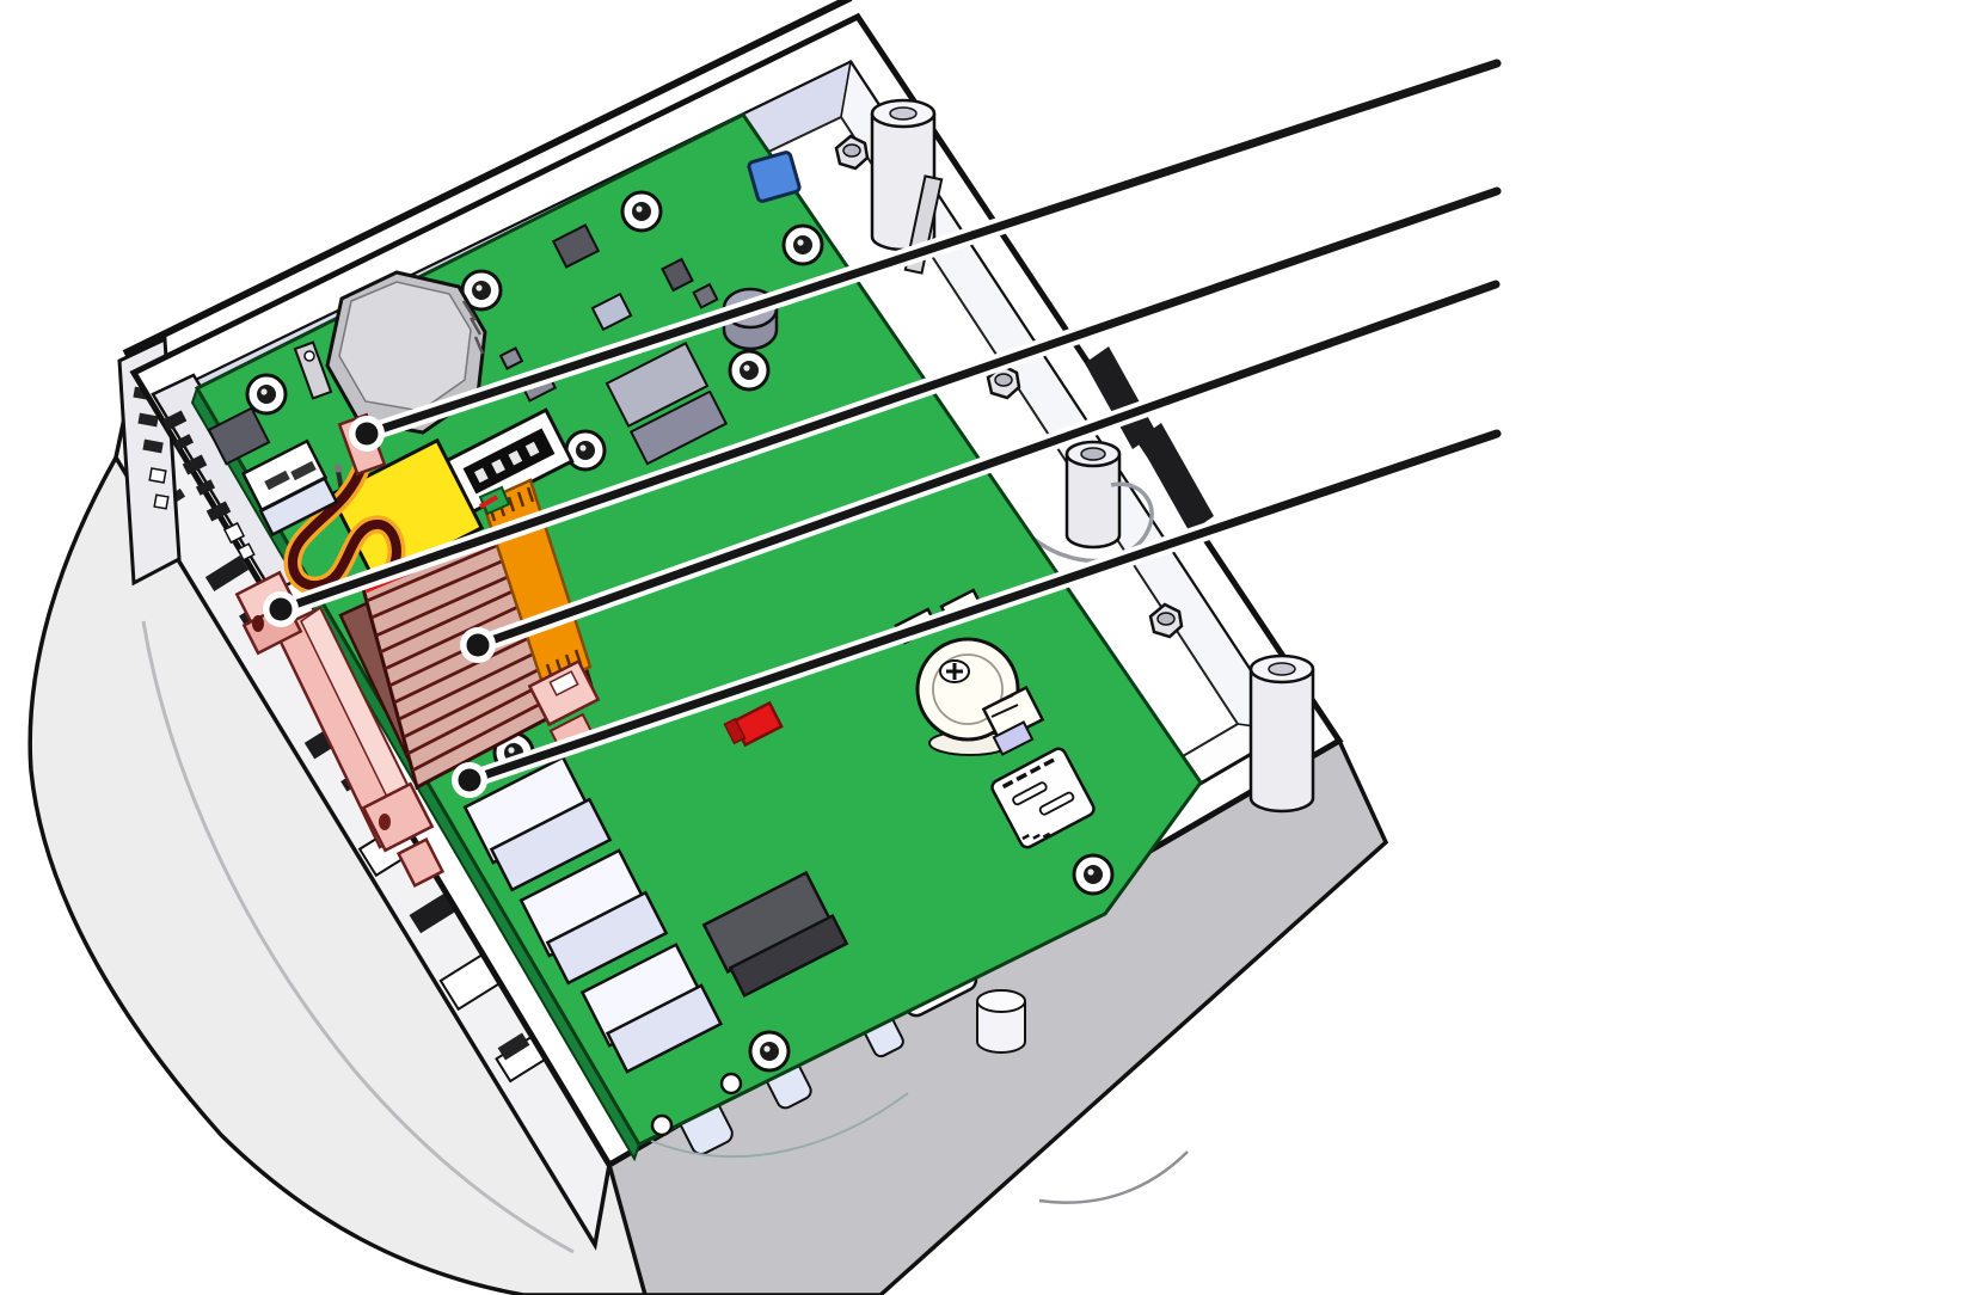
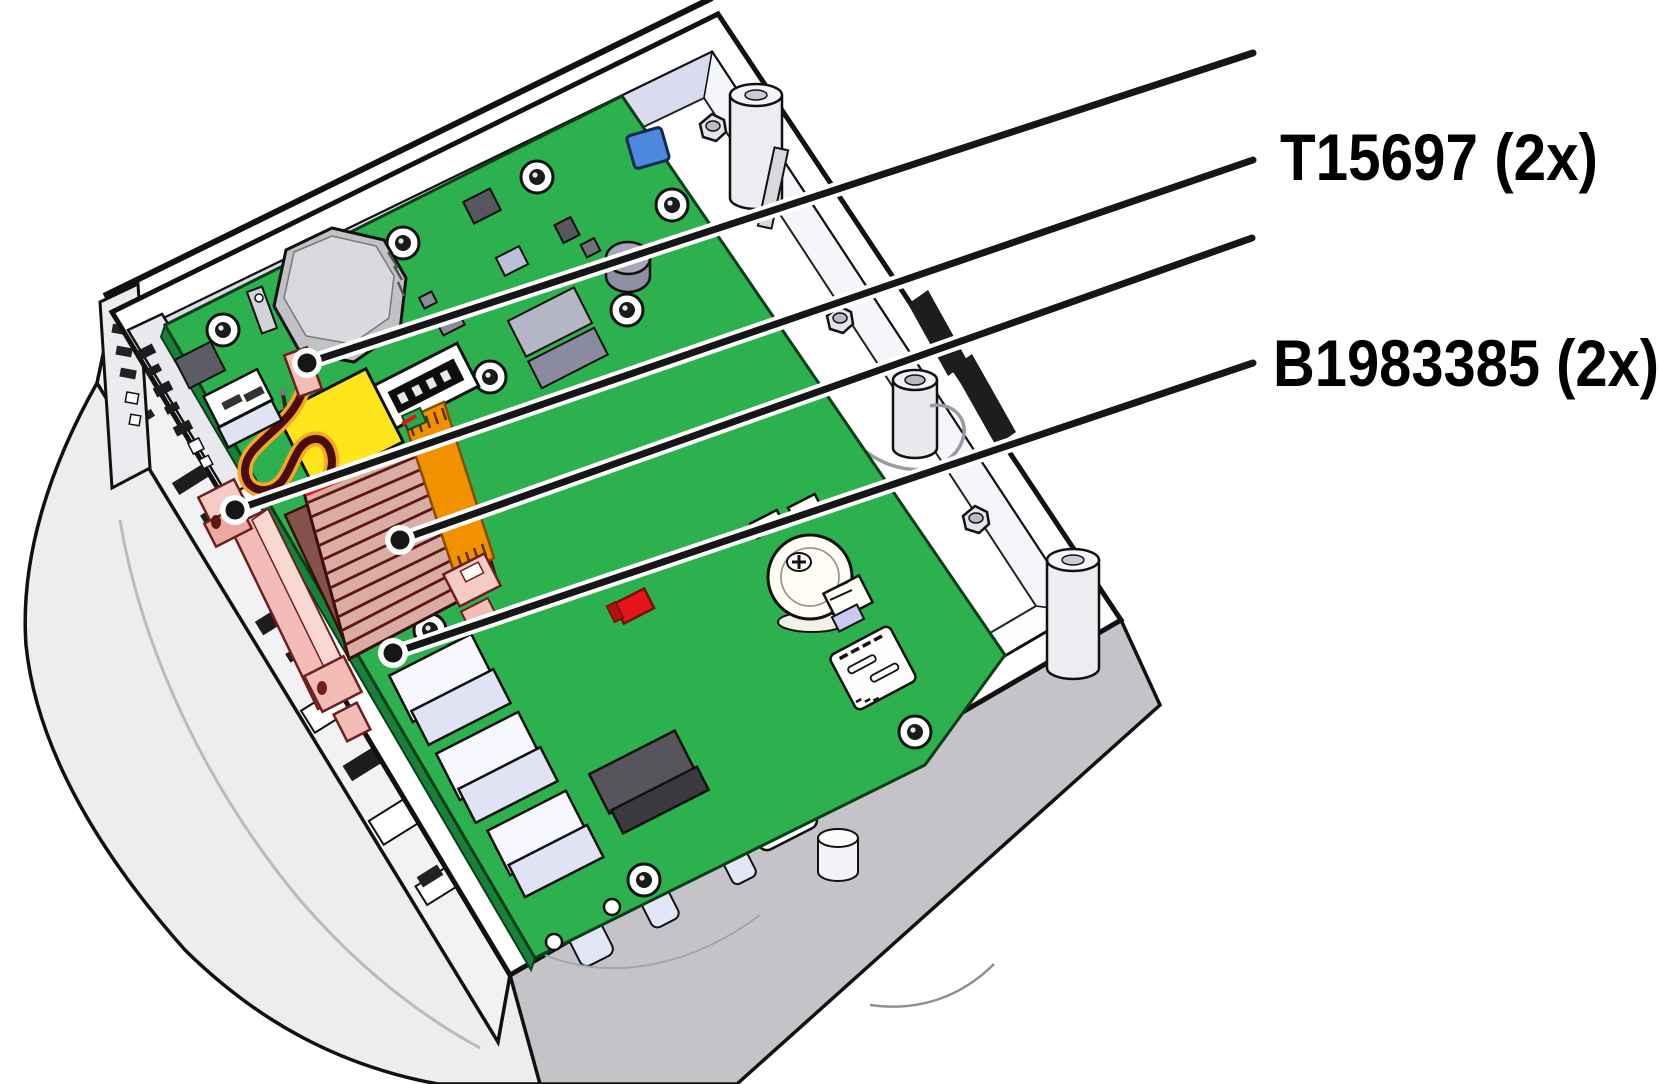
+ T15697 (2x)
+ B1983385 (2x)
